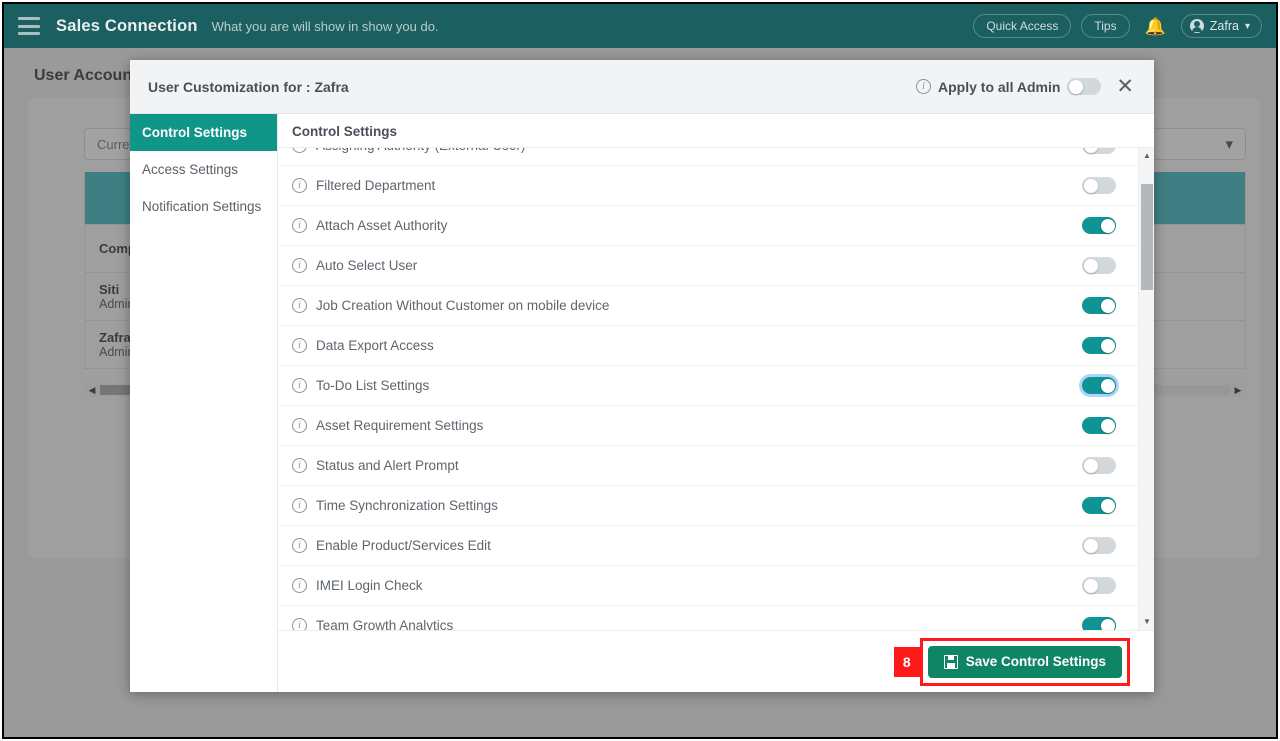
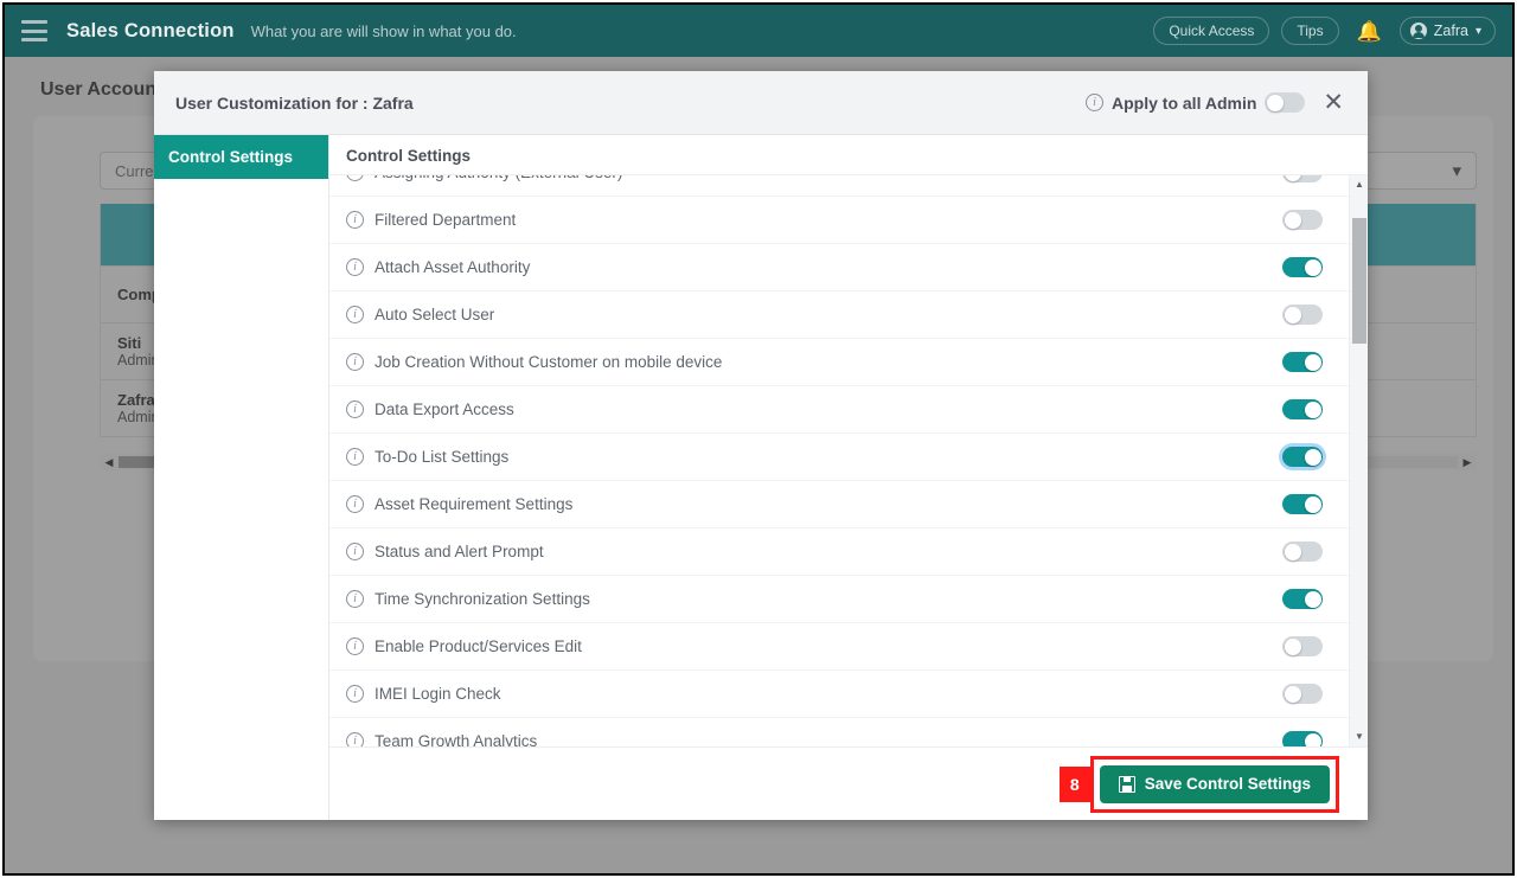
  Sales Connection
- What you are will show in show you do.
+ What you are will show in what you do.
  Quick Access
  Tips
  🔔
  Zafra
  ▾
  User Accoun
  ▾
  Siti
  Admi
  Zafra
  Admi
  ◀
  ▶
  User Customization for : Zafra
  i
  Apply to all Admin
  ✕
  Control Settings
- Access Settings
- Notification Settings
  Control Settings
  i
  Filtered Department
  i
  Attach Asset Authority
  i
  Auto Select User
  i
  Job Creation Without Customer on mobile device
  i
  Data Export Access
  i
  To-Do List Settings
  i
  Asset Requirement Settings
  i
  Status and Alert Prompt
  i
  Time Synchronization Settings
  i
  Enable Product/Services Edit
  i
  IMEI Login Check
  i
  Team Growth Analytics
  ▲
  ▼
  8
  Save Control Settings
